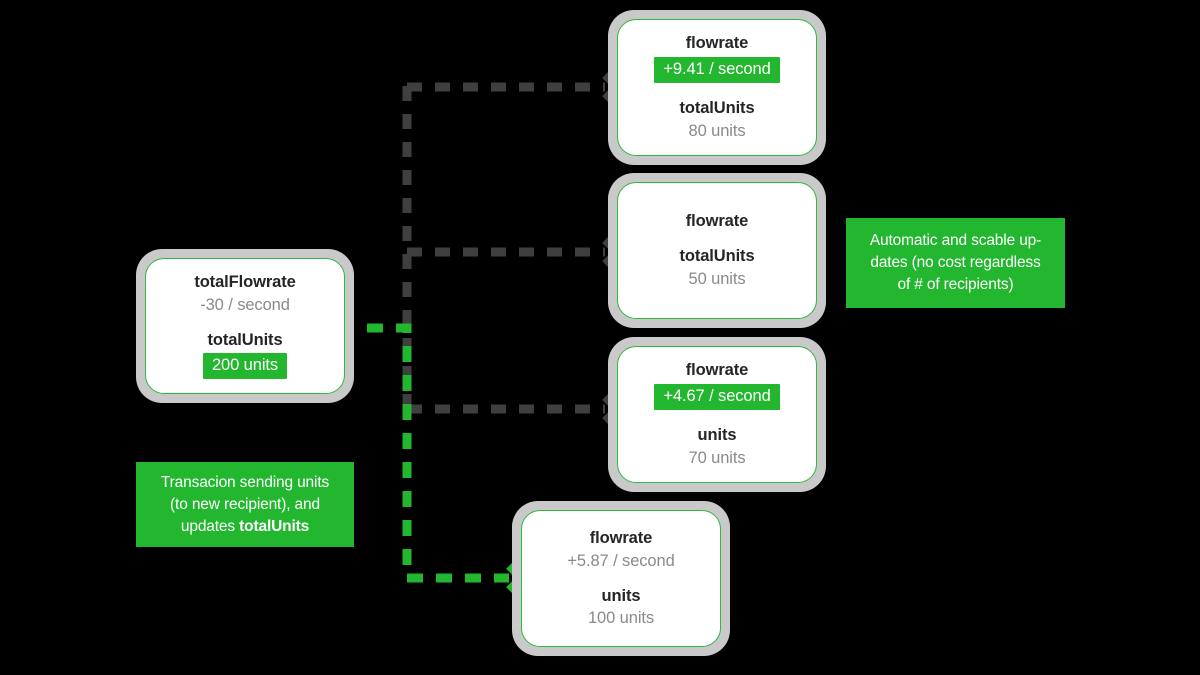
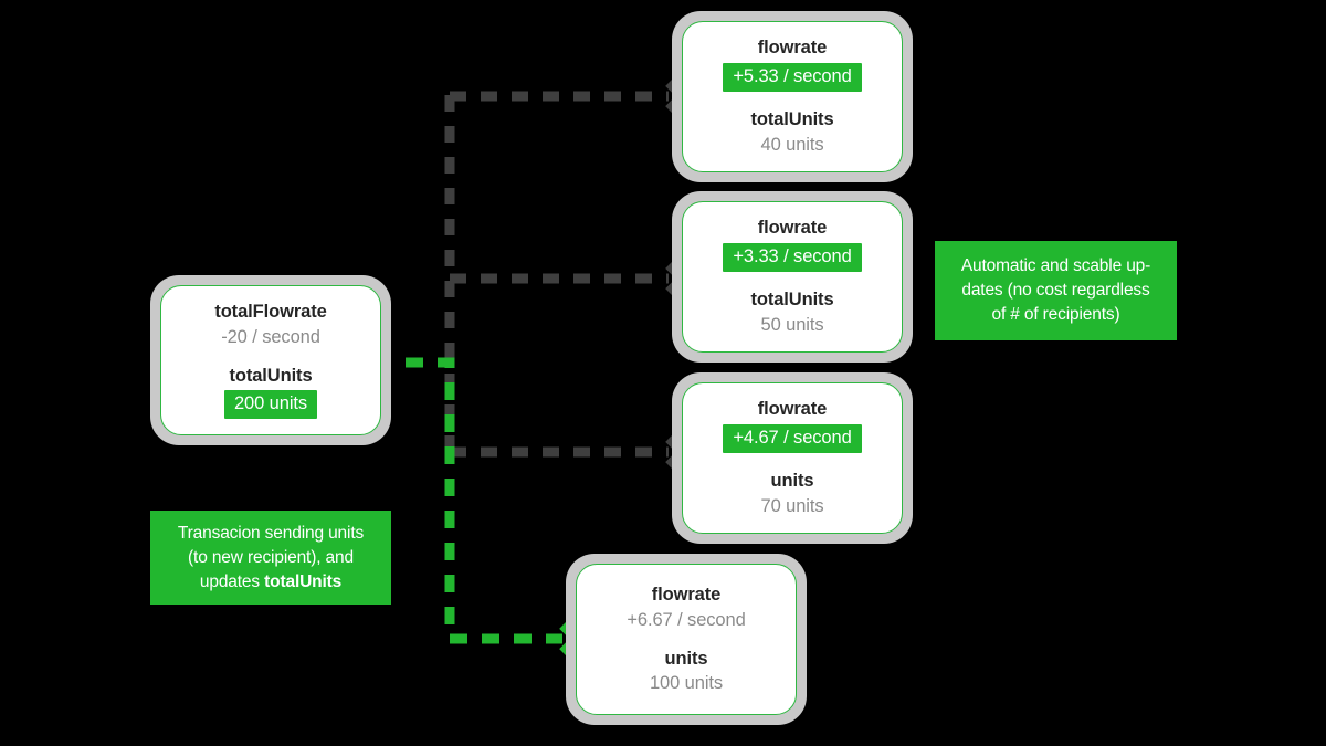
  totalFlowrate
- -30 / second
+ -20 / second
  totalUnits
  200 units
  flowrate
- +9.41 / second
+ +5.33 / second
  totalUnits
- 80 units
+ 40 units
  flowrate
+ +3.33 / second
  totalUnits
  50 units
  flowrate
  +4.67 / second
  units
  70 units
  flowrate
- +5.87 / second
+ +6.67 / second
  units
  100 units
  Transacion sending units
  (to new recipient), and
  updates totalUnits
  Automatic and scable up-
  dates (no cost regardless
  of # of recipients)
